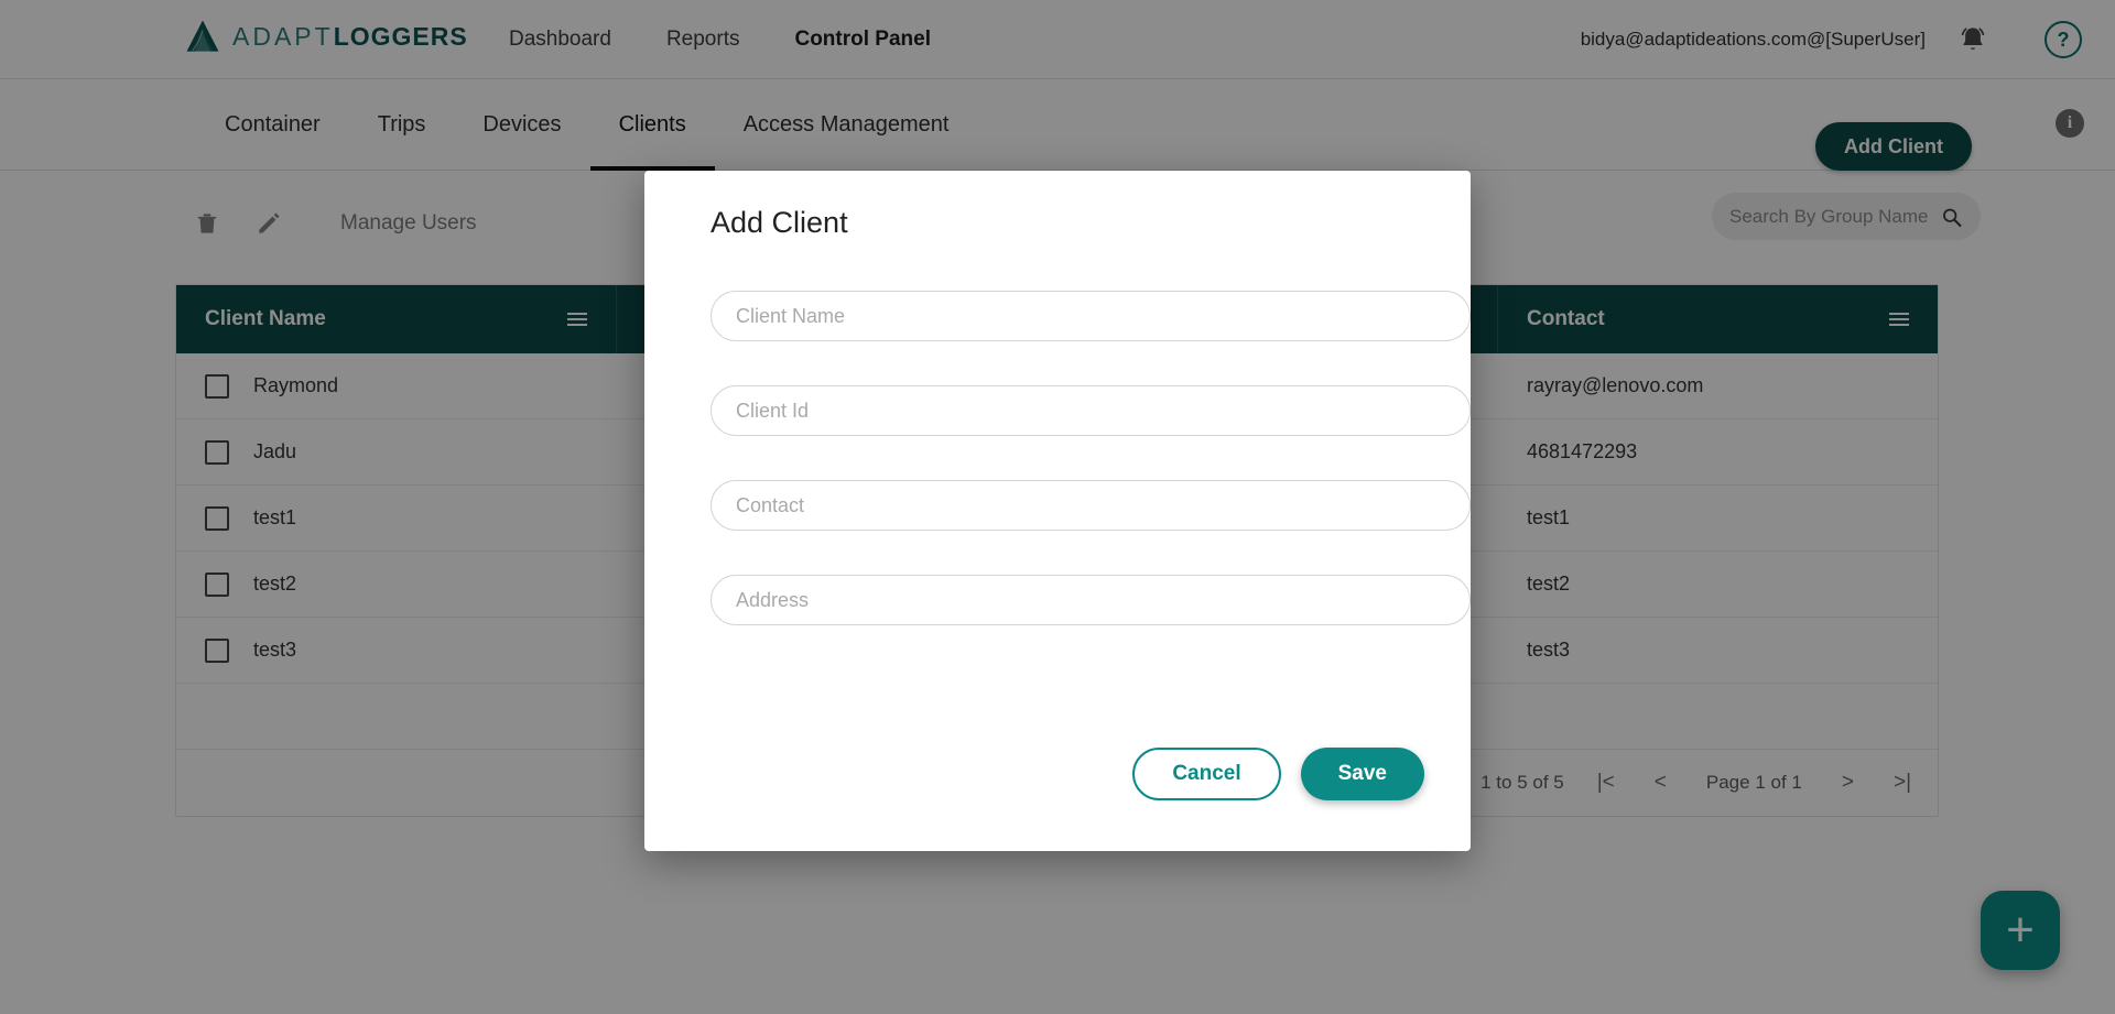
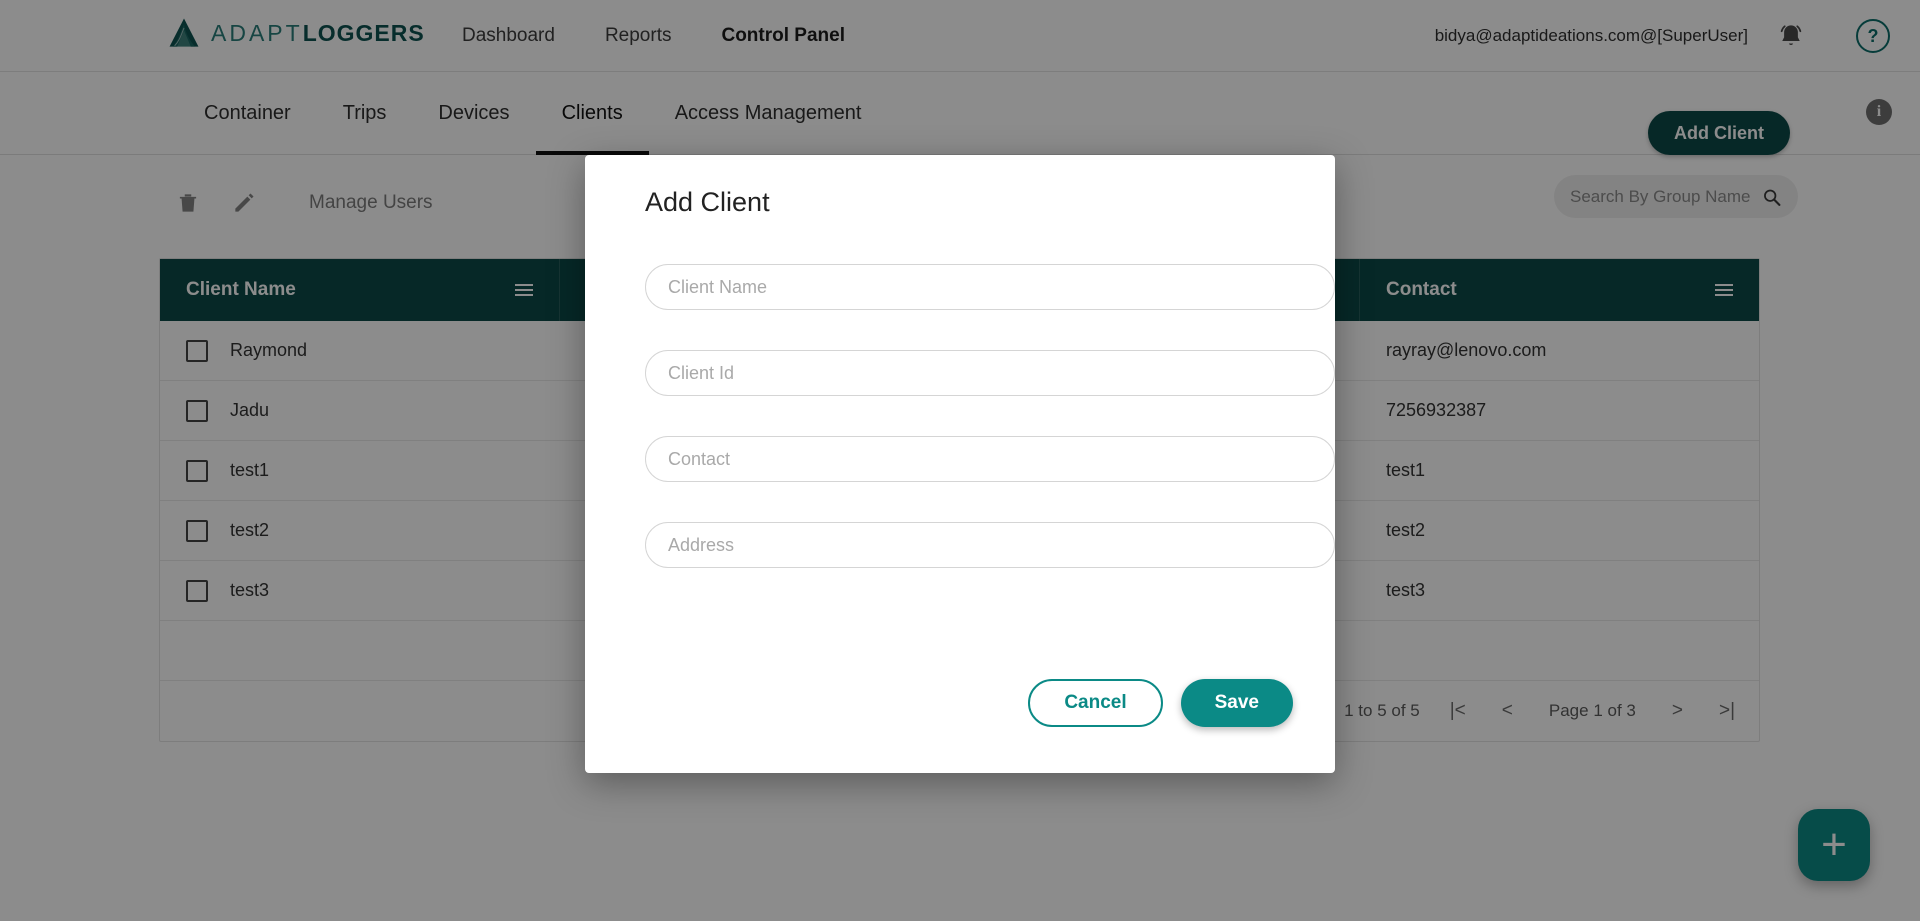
  ADAPTLOGGERS
  Dashboard
  Reports
  Control Panel
  bidya@adaptideations.com@[SuperUser]
  ?
  Container
  Trips
  Devices
  Clients
  Access Management
  Add Client
  i
  Manage Users
  Search By Group Name
  Client Name
  Contact
  Raymond
  rayray@lenovo.com
  Jadu
- 4681472293
+ 7256932387
  test1
  test1
  test2
  test2
  test3
  test3
  1 to 5 of 5
  |<
  <
- Page 1 of 1
+ Page 1 of 3
  >
  >|
  +
  Add Client
  Client Name Client Id Contact Address
  Cancel
  Save
